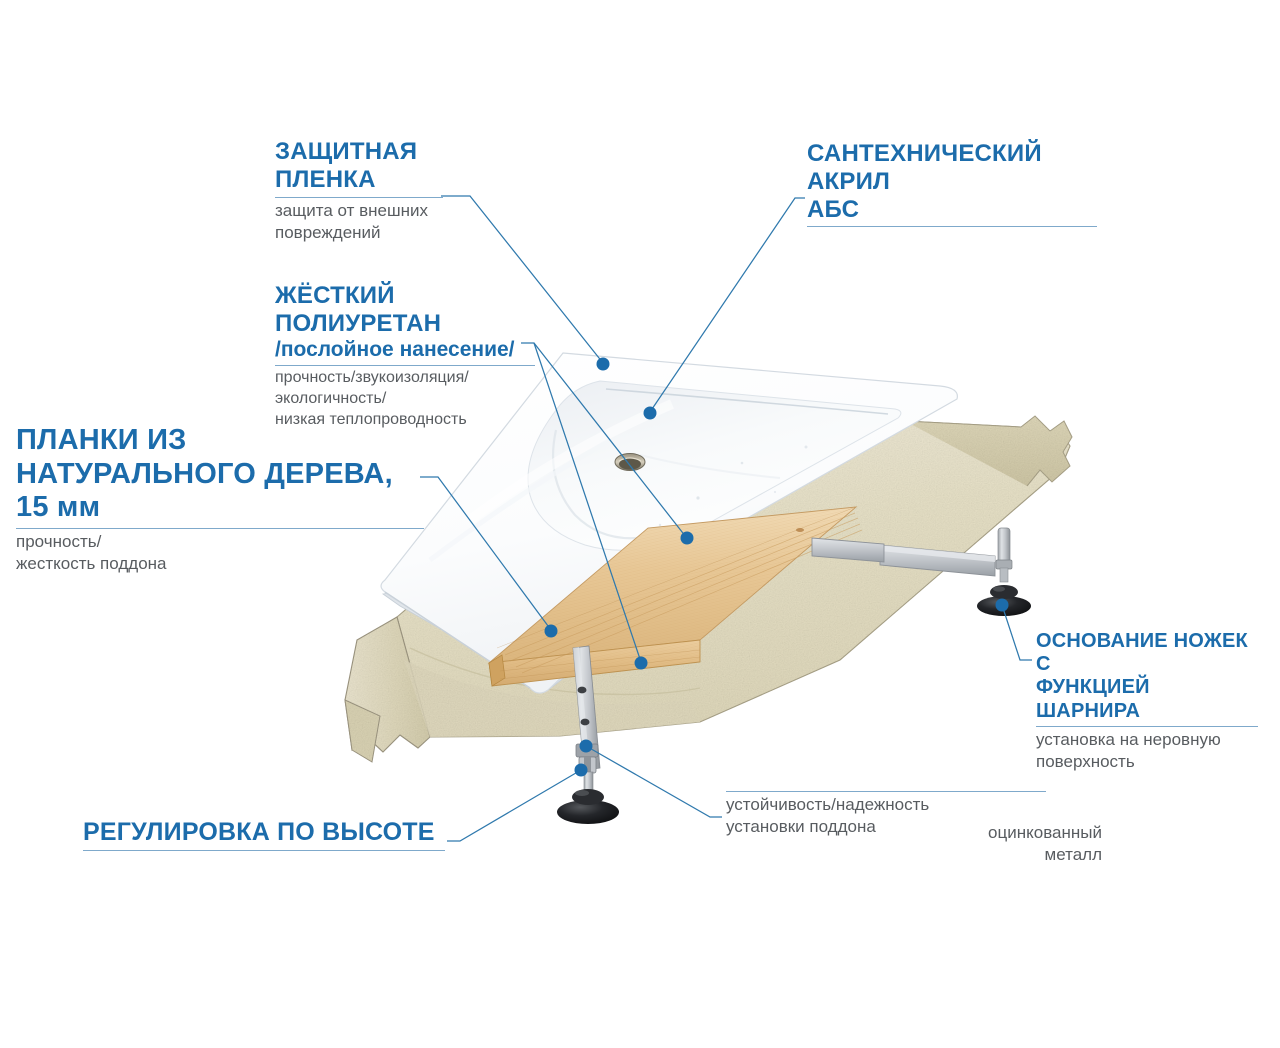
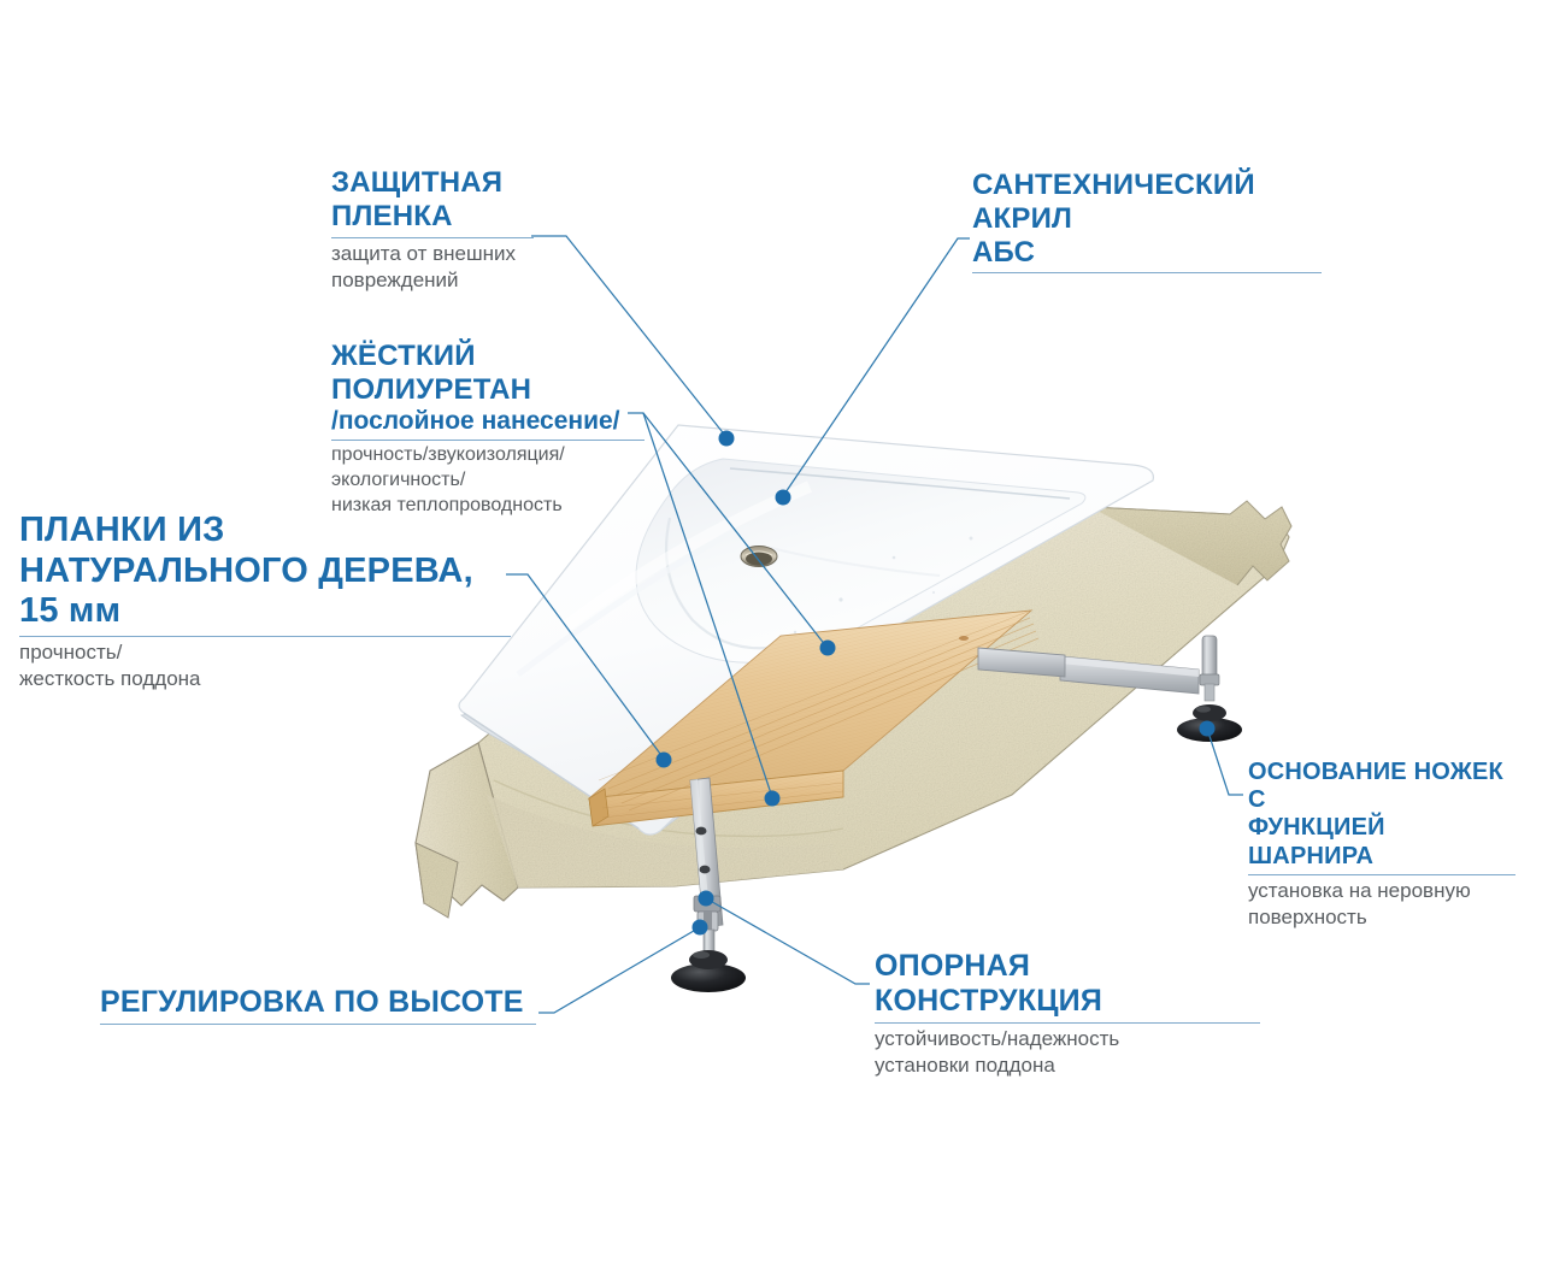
  ЗАЩИТНАЯ
  ПЛЕНКА
  защита от внешних
  повреждений
  САНТЕХНИЧЕСКИЙ АКРИЛ
  АБС
  ЖЁСТКИЙ
  ПОЛИУРЕТАН
  /послойное нанесение/
  прочность/звукоизоляция/
  экологичность/
  низкая теплопроводность
  ПЛАНКИ ИЗ
  НАТУРАЛЬНОГО ДЕРЕВА, 15 мм
  прочность/
  жесткость поддона
  ОСНОВАНИЕ НОЖЕК С
  ФУНКЦИЕЙ ШАРНИРА
  установка на неровную
  поверхность
+ ОПОРНАЯ КОНСТРУКЦИЯ
  устойчивость/надежность
  установки поддона
- оцинкованный
- металл
  РЕГУЛИРОВКА ПО ВЫСОТЕ
